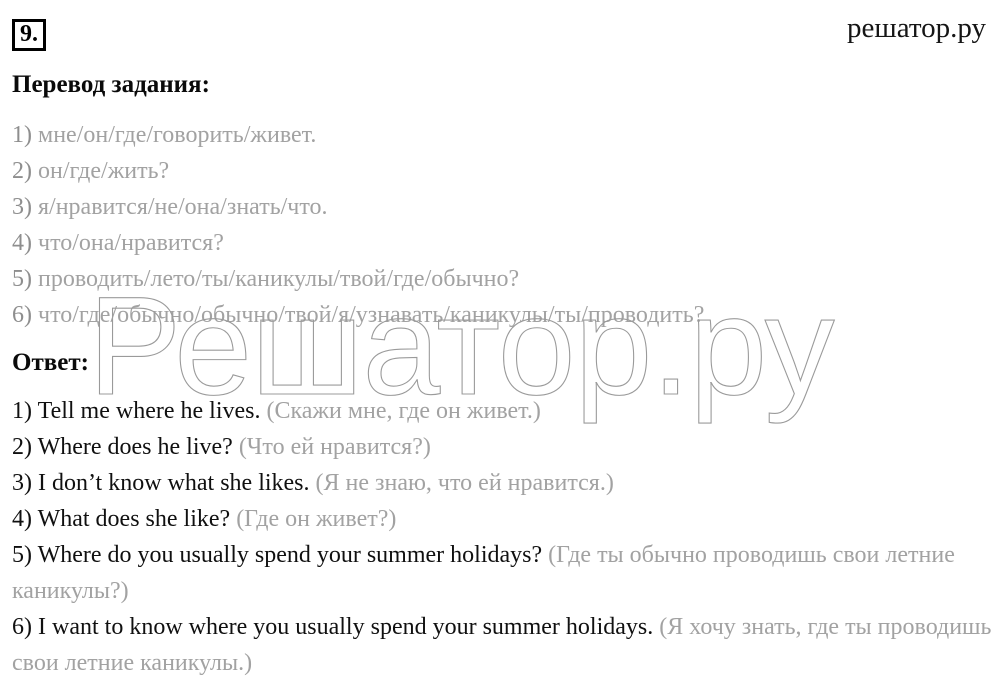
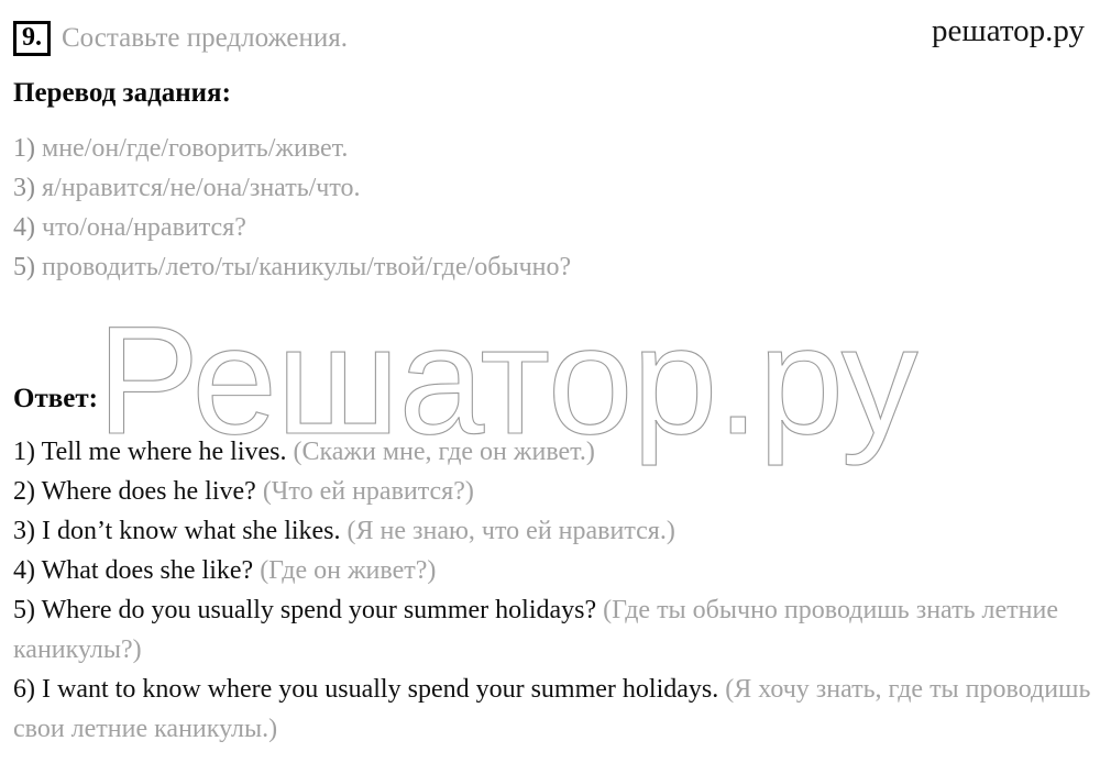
  Решатор.ру
  решатор.ру
  9.
+ Составьте предложения.
  Перевод задания:
  1) мне/он/где/говорить/живет.
- 2) он/где/жить?
  3) я/нравится/не/она/знать/что.
  4) что/она/нравится?
  5) проводить/лето/ты/каникулы/твой/где/обычно?
- 6) что/где/обычно/обычно/твой/я/узнавать/каникулы/ты/проводить?
  Ответ:
  1) Tell me where he lives. (Скажи мне, где он живет.)
  2) Where does he live? (Что ей нравится?)
  3) I don’t know what she likes. (Я не знаю, что ей нравится.)
  4) What does she like? (Где он живет?)
- 5) Where do you usually spend your summer holidays? (Где ты обычно проводишь свои летние каникулы?)
+ 5) Where do you usually spend your summer holidays? (Где ты обычно проводишь знать летние каникулы?)
  6) I want to know where you usually spend your summer holidays. (Я хочу знать, где ты проводишь свои летние каникулы.)
